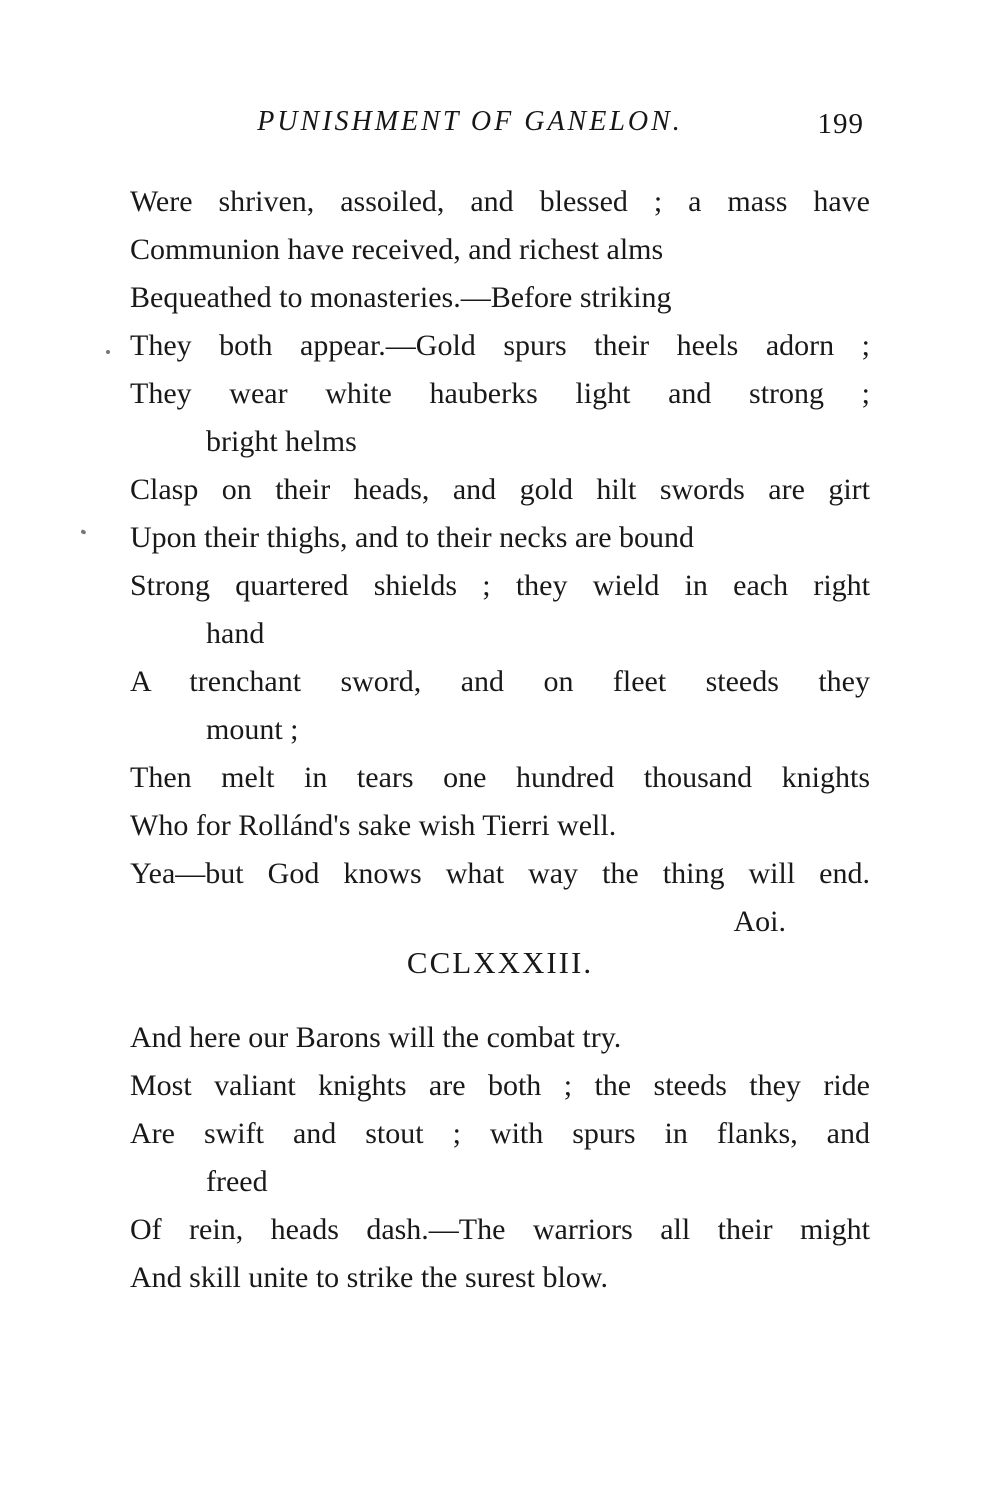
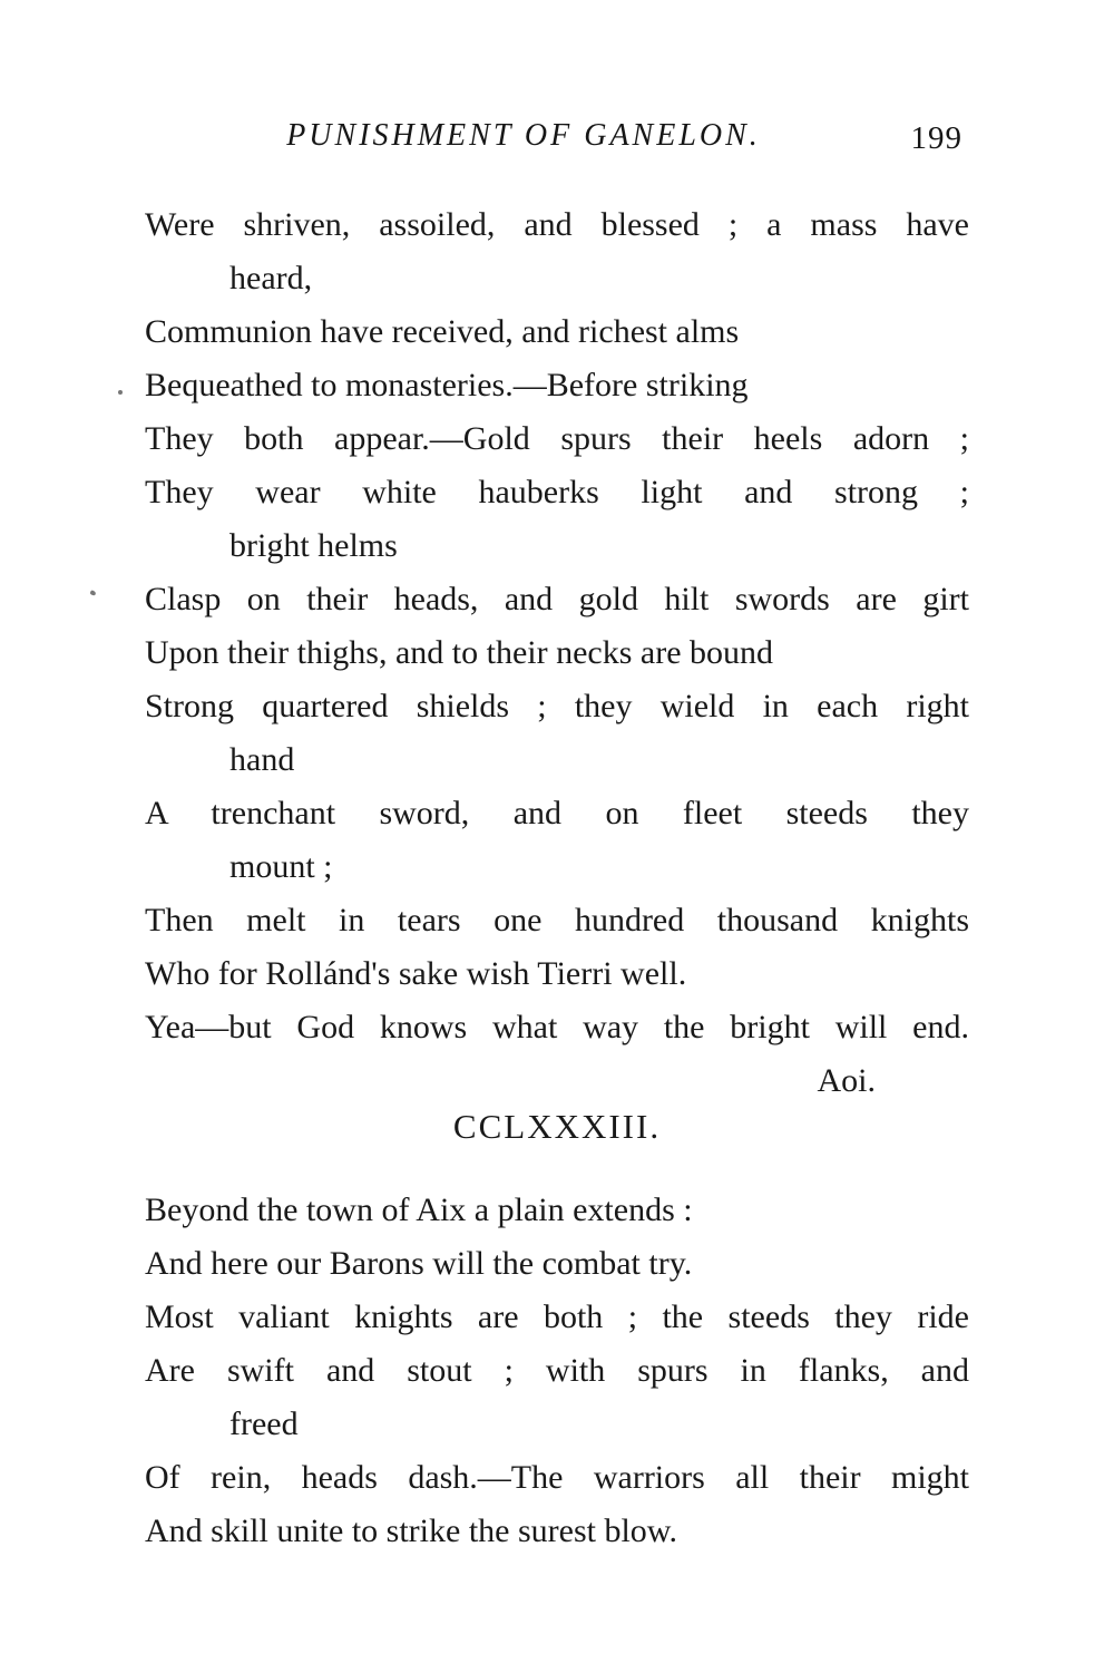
  PUNISHMENT OF GANELON.
  199
  Were shriven, assoiled, and blessed ; a mass have
+ heard,
  Communion have received, and richest alms
  Bequeathed to monasteries.—Before striking
  They both appear.—Gold spurs their heels adorn ;
  They wear white hauberks light and strong ;
  bright helms
  Clasp on their heads, and gold hilt swords are girt
  Upon their thighs, and to their necks are bound
  Strong quartered shields ; they wield in each right
  hand
  A trenchant sword, and on fleet steeds they
  mount ;
  Then melt in tears one hundred thousand knights
  Who for Rollánd's sake wish Tierri well.
- Yea—but God knows what way the thing will end.
+ Yea—but God knows what way the bright will end.
  Aoi.
  CCLXXXIII.
+ Beyond the town of Aix a plain extends :
  And here our Barons will the combat try.
  Most valiant knights are both ; the steeds they ride
  Are swift and stout ; with spurs in flanks, and
  freed
  Of rein, heads dash.—The warriors all their might
  And skill unite to strike the surest blow.
